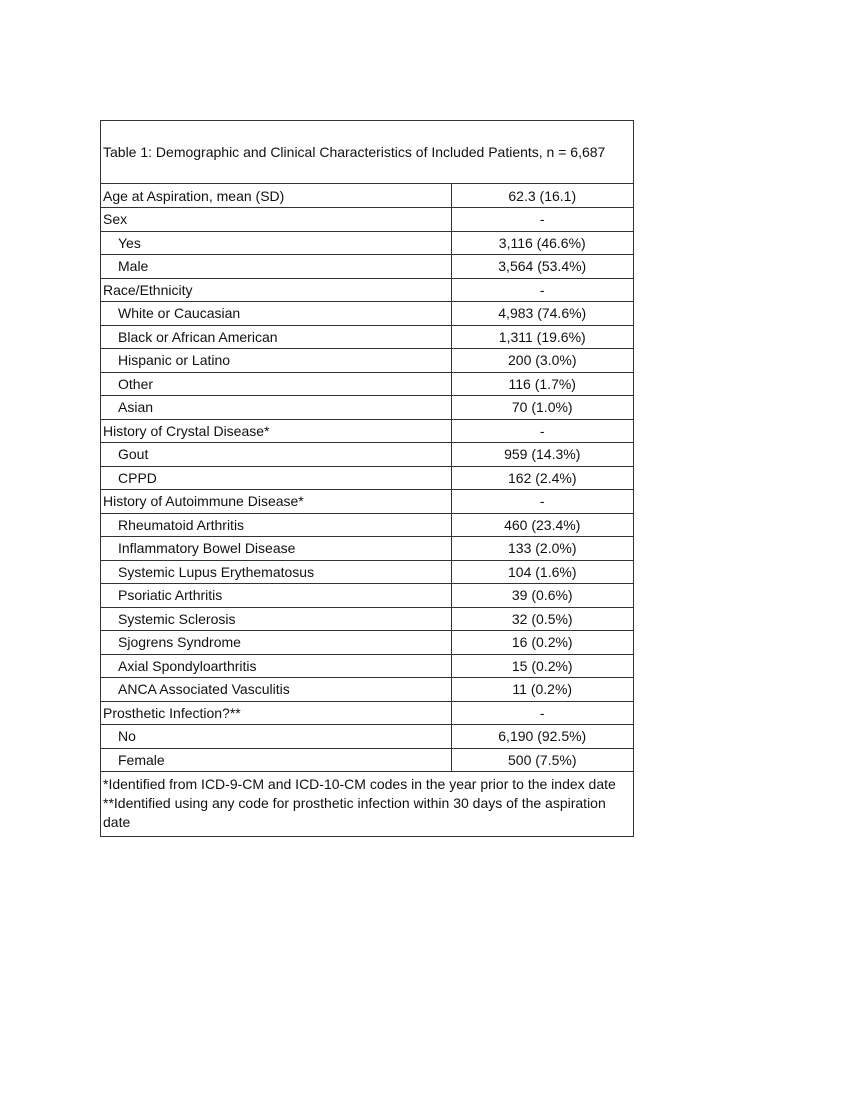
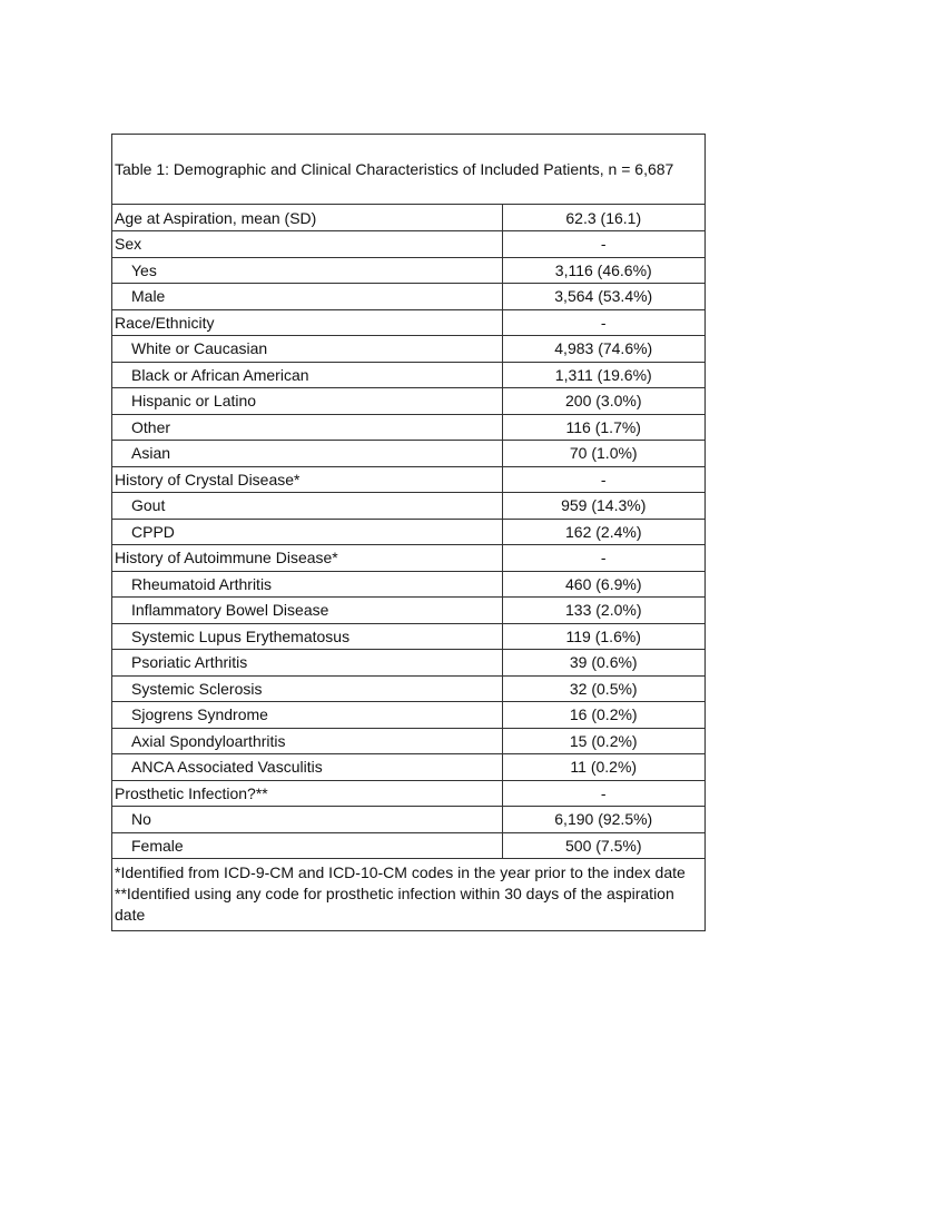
  Table 1: Demographic and Clinical Characteristics of Included Patients, n = 6,687
  Age at Aspiration, mean (SD)	62.3 (16.1)
  Sex	-
  Yes	3,116 (46.6%)
  Male	3,564 (53.4%)
  Race/Ethnicity	-
  White or Caucasian	4,983 (74.6%)
  Black or African American	1,311 (19.6%)
  Hispanic or Latino	200 (3.0%)
  Other	116 (1.7%)
  Asian	70 (1.0%)
  History of Crystal Disease*	-
  Gout	959 (14.3%)
  CPPD	162 (2.4%)
  History of Autoimmune Disease*	-
- Rheumatoid Arthritis	460 (23.4%)
+ Rheumatoid Arthritis	460 (6.9%)
  Inflammatory Bowel Disease	133 (2.0%)
- Systemic Lupus Erythematosus	104 (1.6%)
+ Systemic Lupus Erythematosus	119 (1.6%)
  Psoriatic Arthritis	39 (0.6%)
  Systemic Sclerosis	32 (0.5%)
  Sjogrens Syndrome	16 (0.2%)
  Axial Spondyloarthritis	15 (0.2%)
  ANCA Associated Vasculitis	11 (0.2%)
  Prosthetic Infection?**	-
  No	6,190 (92.5%)
  Female	500 (7.5%)
  *Identified from ICD-9-CM and ICD-10-CM codes in the year prior to the index date
  **Identified using any code for prosthetic infection within 30 days of the aspiration date
